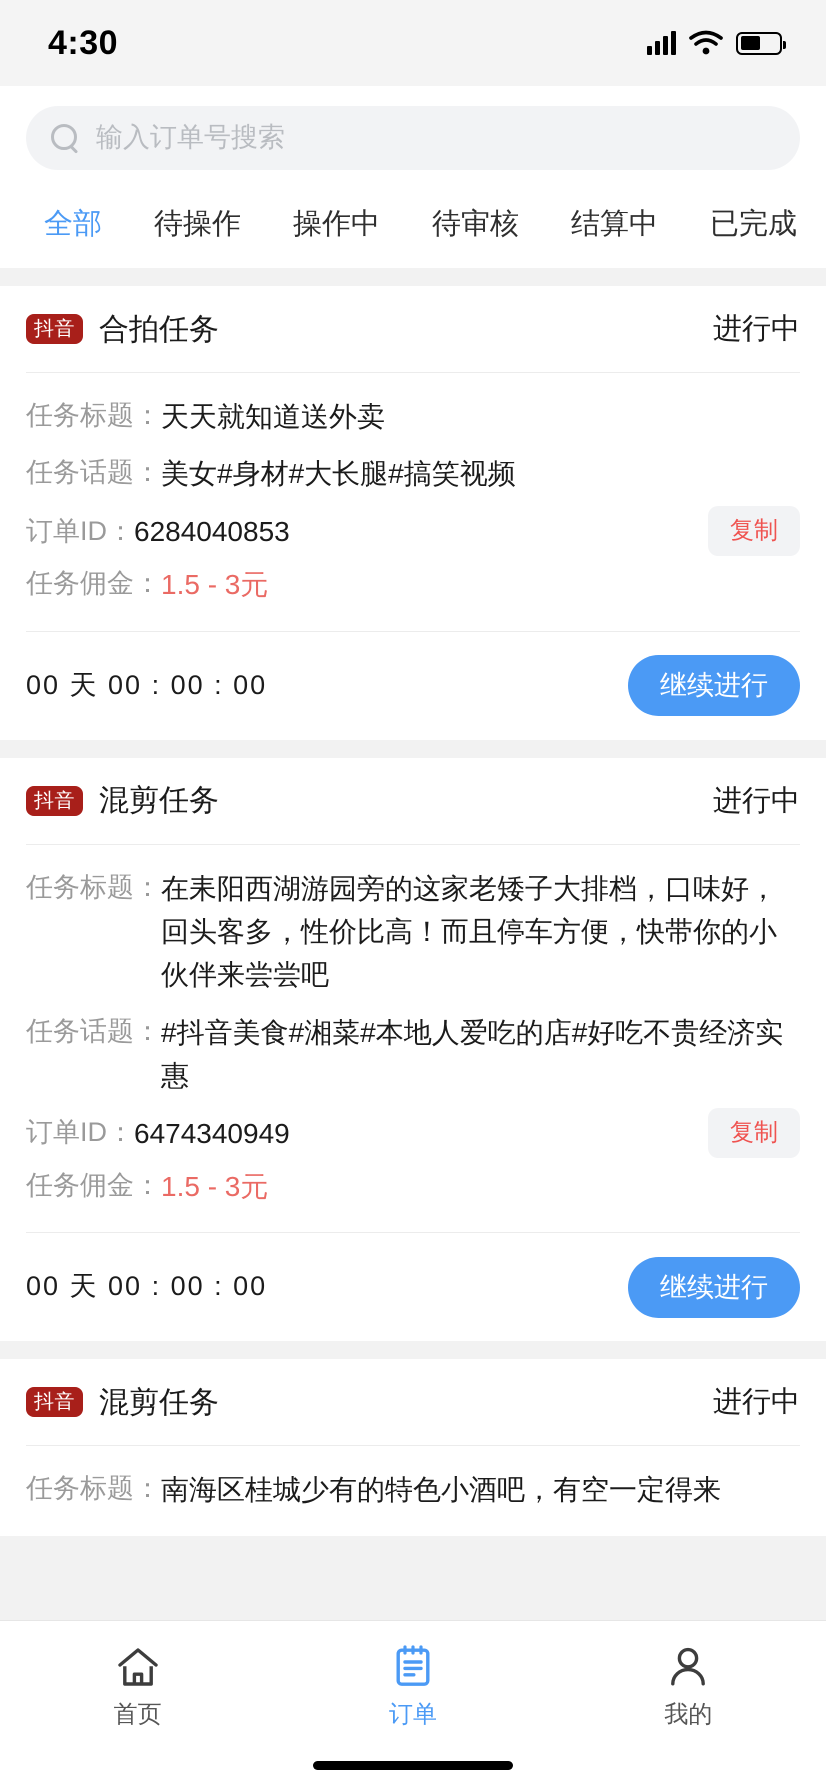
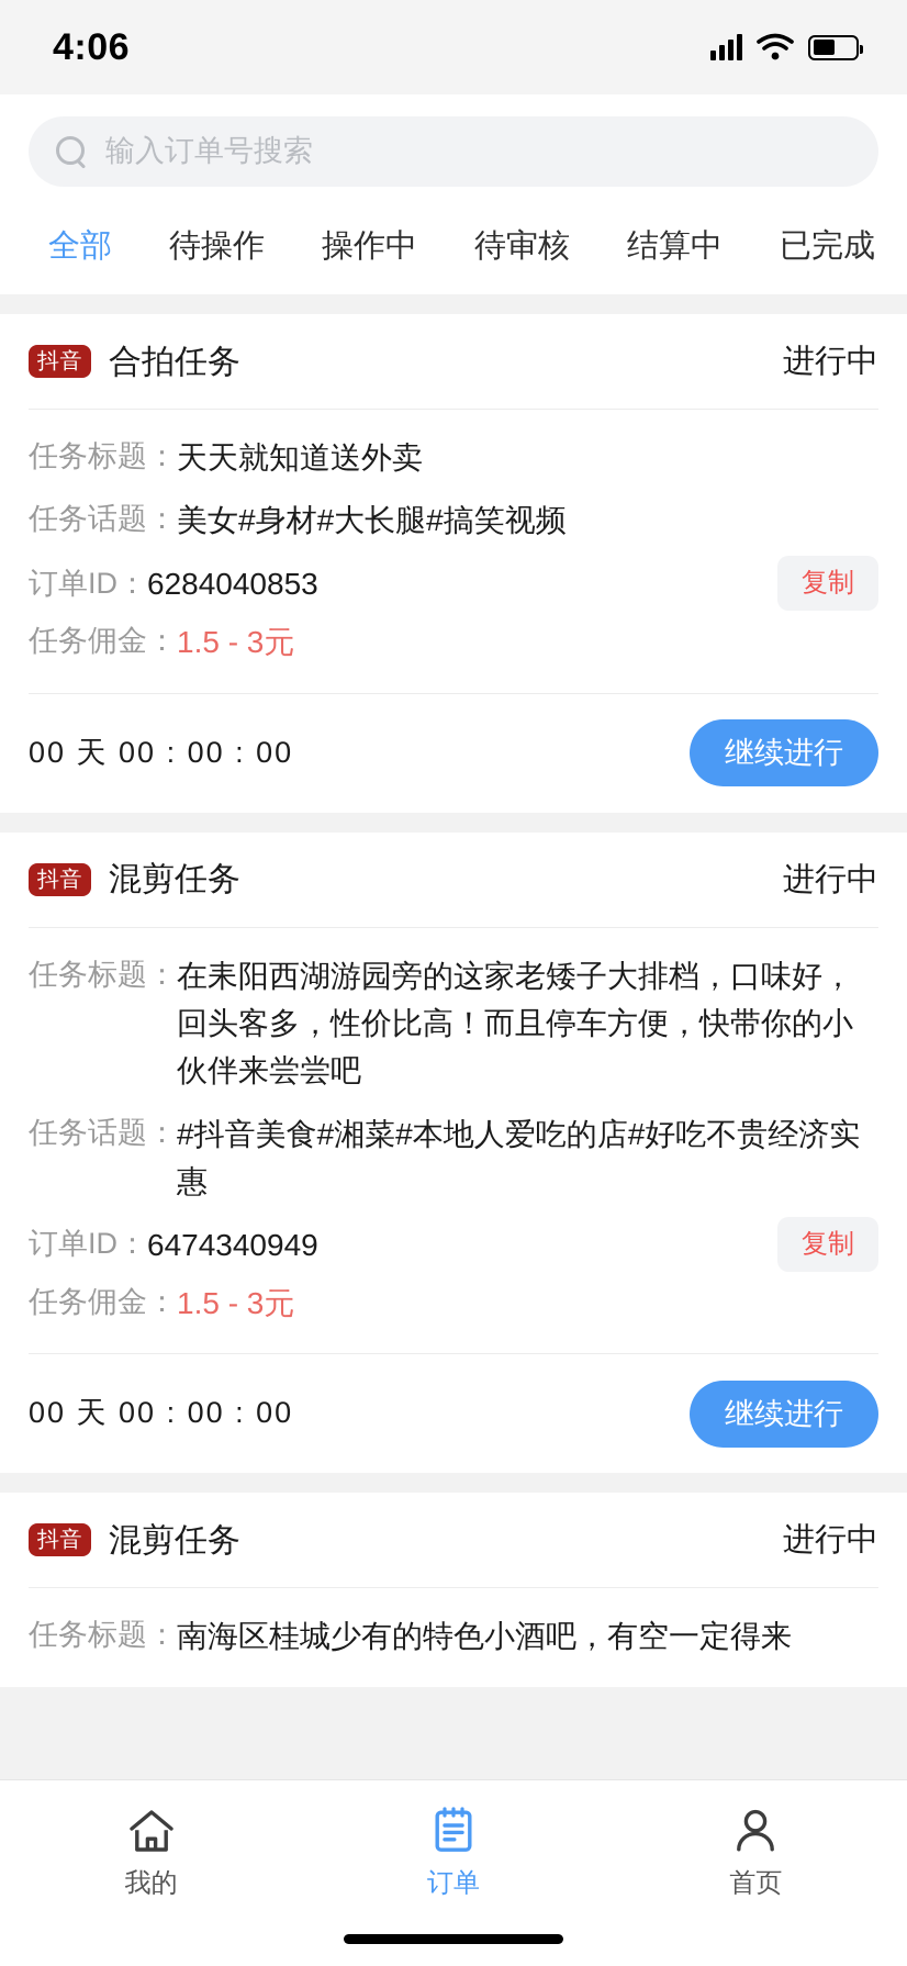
- 4:30
+ 4:06
  输入订单号搜索
  全部
  待操作
  操作中
  待审核
  结算中
  已完成
  抖音
  合拍任务
  进行中
  任务标题：
  天天就知道送外卖
  任务话题：
  美女#身材#大长腿#搞笑视频
  订单ID：
  6284040853
  复制
  任务佣金：
  1.5 - 3元
  00 天 00 : 00 : 00
  继续进行
  抖音
  混剪任务
  进行中
  任务标题：
  在耒阳西湖游园旁的这家老矮子大排档，口味好，回头客多，性价比高！而且停车方便，快带你的小伙伴来尝尝吧
  任务话题：
  #抖音美食#湘菜#本地人爱吃的店#好吃不贵经济实惠
  订单ID：
  6474340949
  复制
  任务佣金：
  1.5 - 3元
  00 天 00 : 00 : 00
  继续进行
  抖音
  混剪任务
  进行中
  任务标题：
  南海区桂城少有的特色小酒吧，有空一定得来
- 首页
+ 我的
  订单
- 我的
+ 首页
